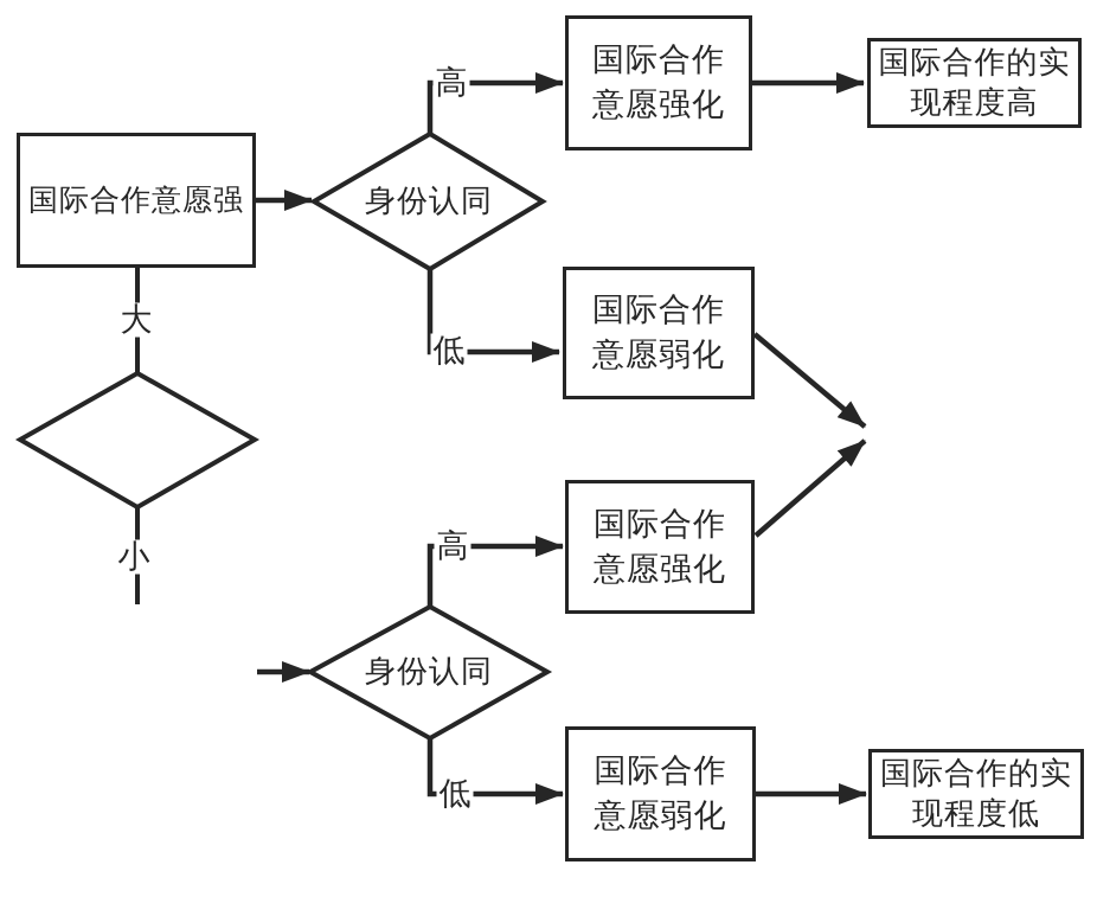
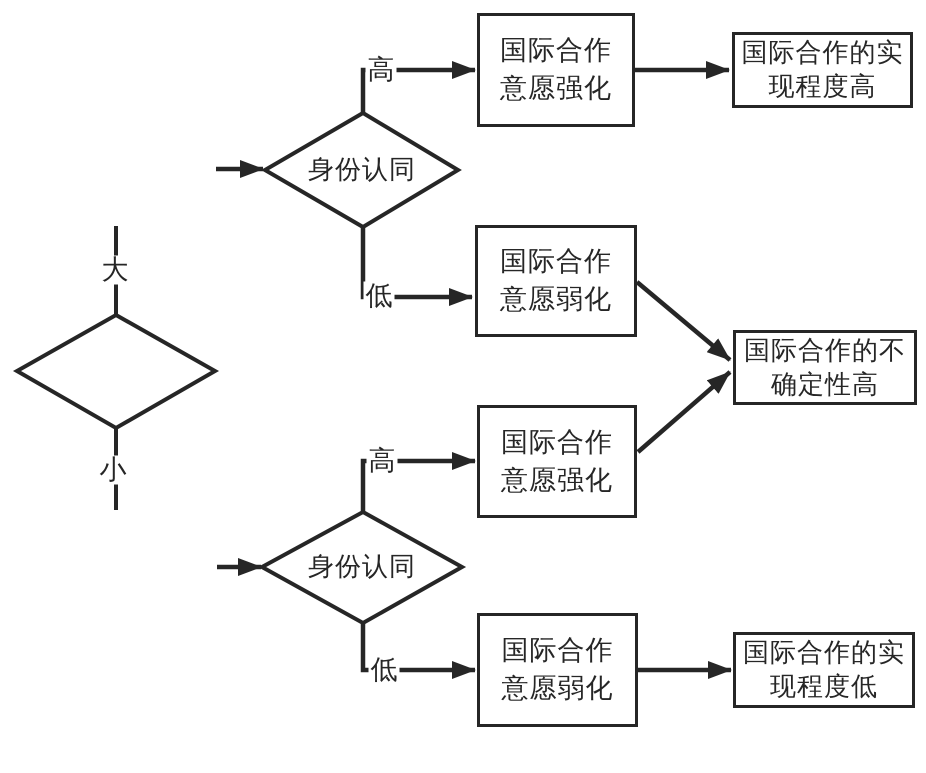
- 国际合作意愿强
  国际合作
  意愿强化
  国际合作
  意愿弱化
  国际合作
  意愿强化
  国际合作
  意愿弱化
  国际合作的实
  现程度高
+ 国际合作的不
+ 确定性高
  国际合作的实
  现程度低
  身份认同
  身份认同
  大
  小
  高
  低
  高
  低
